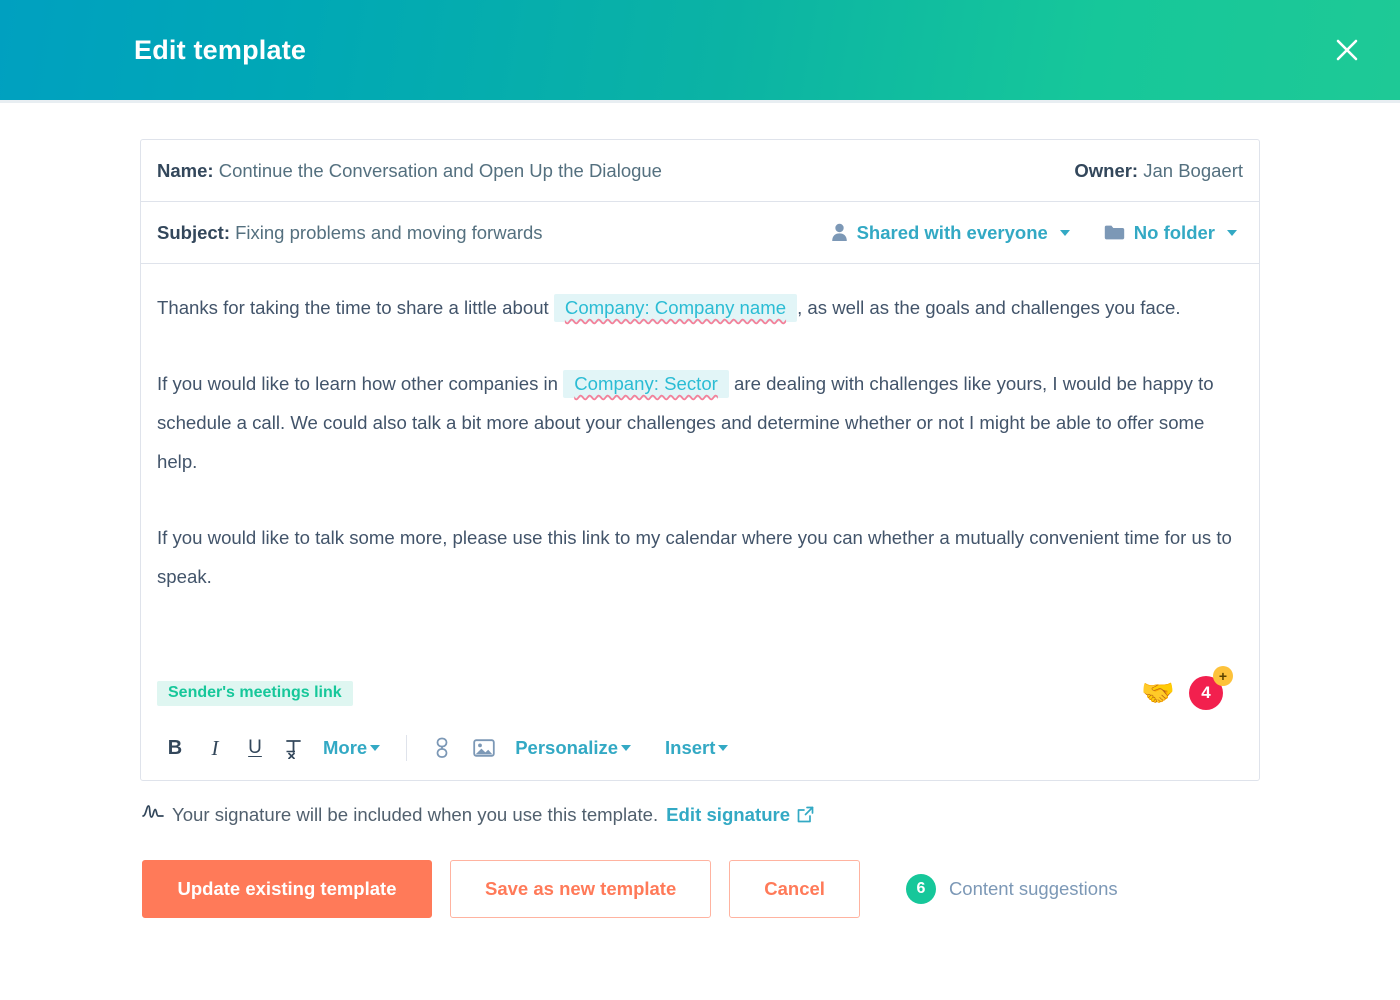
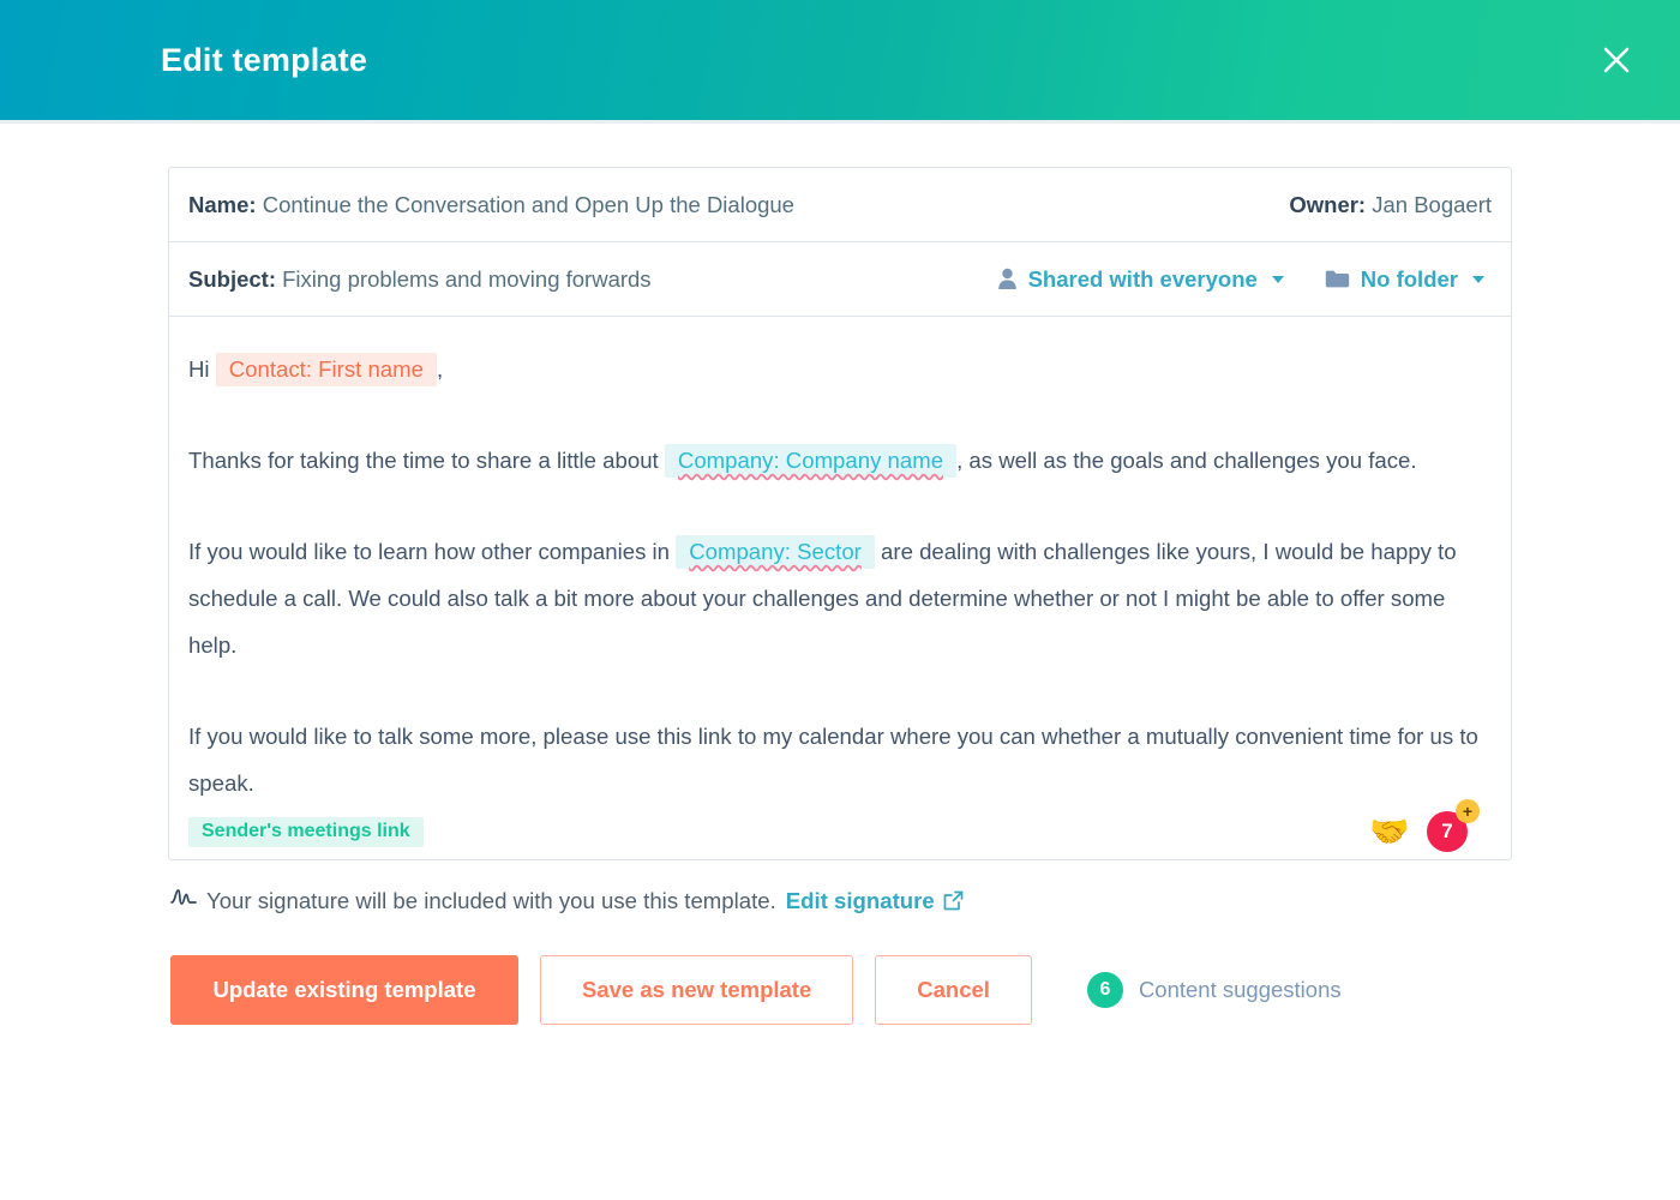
  Edit template
  Name: Continue the Conversation and Open Up the Dialogue
  Owner: Jan Bogaert
  Subject: Fixing problems and moving forwards
  Shared with everyone
  No folder
+ Hi Contact: First name ,
  Thanks for taking the time to share a little about Company: Company name , as well as the goals and challenges you face.
  If you would like to learn how other companies in Company: Sector are dealing with challenges like yours, I would be happy to schedule a call. We could also talk a bit more about your challenges and determine whether or not I might be able to offer some help.
  If you would like to talk some more, please use this link to my calendar where you can whether a mutually convenient time for us to speak.
  Sender's meetings link
  🤝
- 4
+ 7
  +
- B
- I
- U
- More
- Personalize
- Insert
- Your signature will be included when you use this template.
+ Your signature will be included with you use this template.
  Edit signature
  Update existing template
  Save as new template
  Cancel
  6
  Content suggestions
